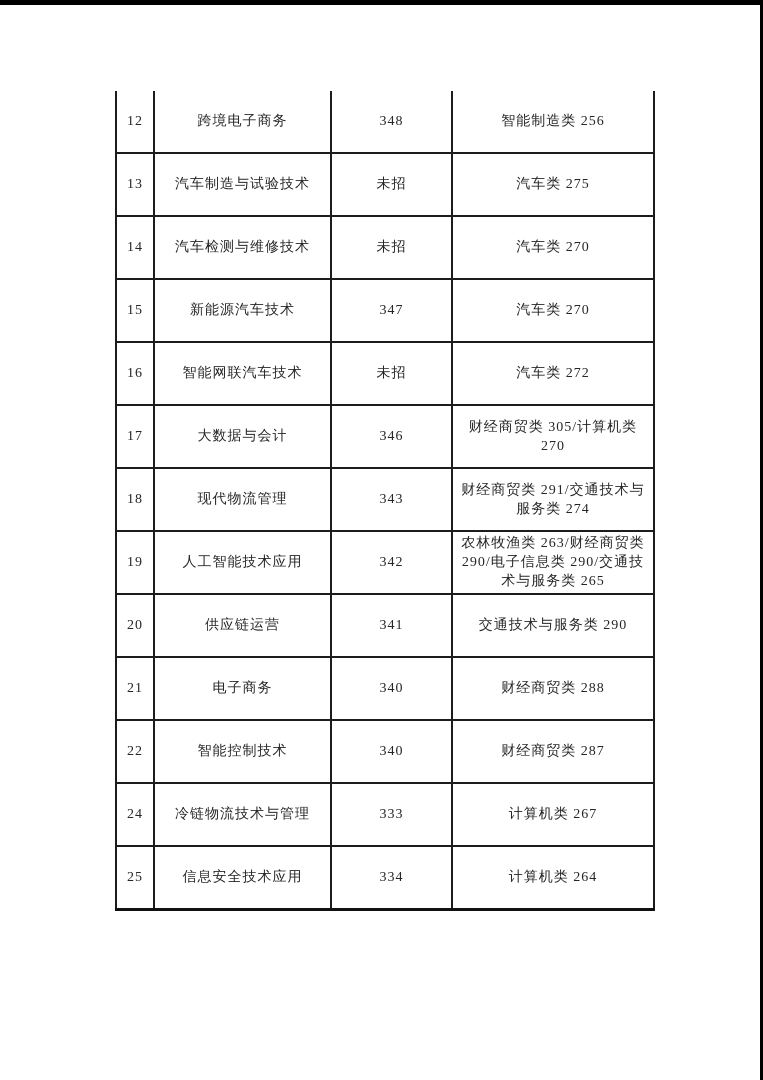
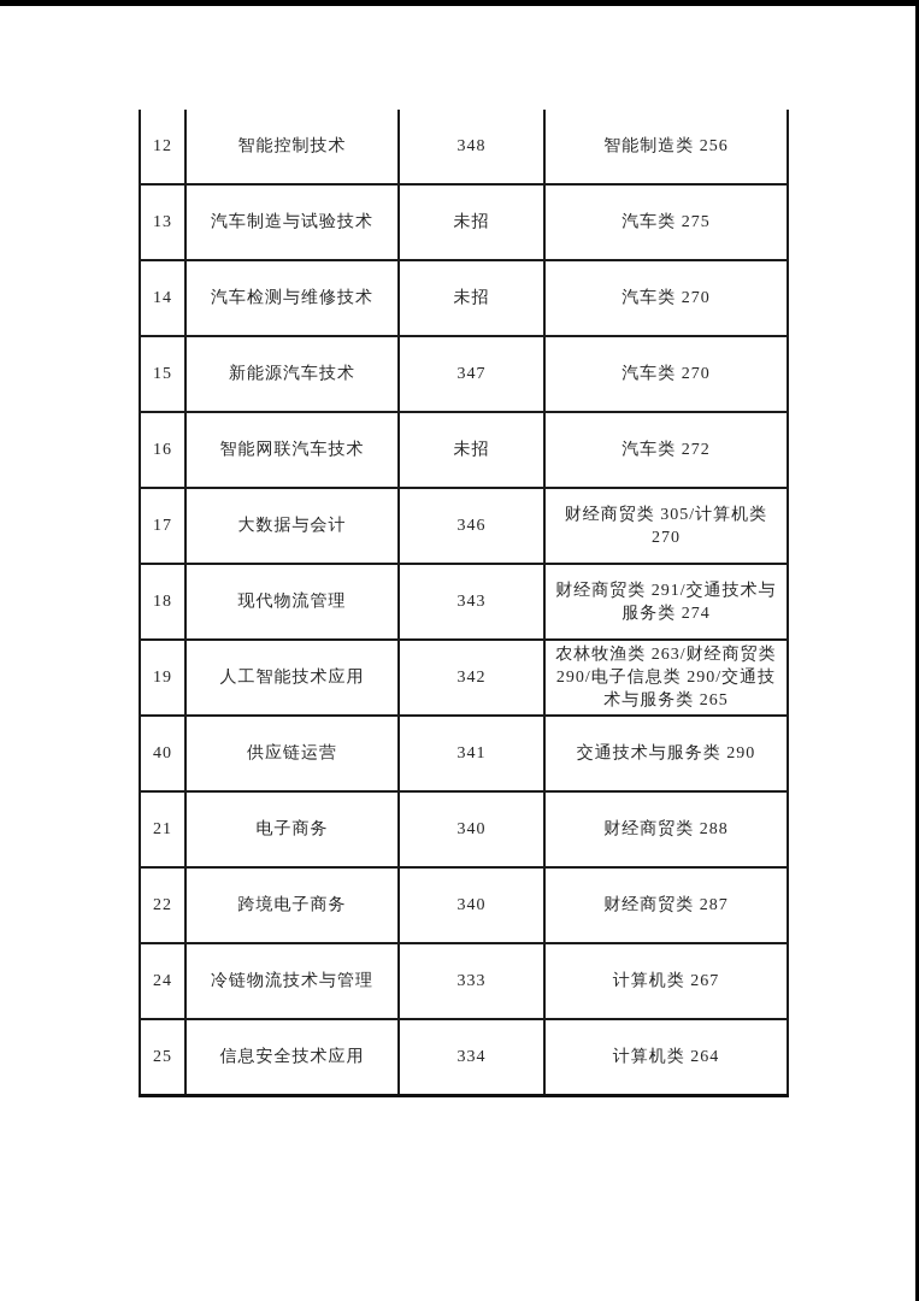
- 12	跨境电子商务	348	智能制造类 256
+ 12	智能控制技术	348	智能制造类 256
  13	汽车制造与试验技术	未招	汽车类 275
  14	汽车检测与维修技术	未招	汽车类 270
  15	新能源汽车技术	347	汽车类 270
  16	智能网联汽车技术	未招	汽车类 272
  17	大数据与会计	346	财经商贸类 305/计算机类 270
  18	现代物流管理	343	财经商贸类 291/交通技术与服务类 274
  19	人工智能技术应用	342	农林牧渔类 263/财经商贸类 290/电子信息类 290/交通技术与服务类 265
- 20	供应链运营	341	交通技术与服务类 290
+ 40	供应链运营	341	交通技术与服务类 290
  21	电子商务	340	财经商贸类 288
- 22	智能控制技术	340	财经商贸类 287
+ 22	跨境电子商务	340	财经商贸类 287
  24	冷链物流技术与管理	333	计算机类 267
  25	信息安全技术应用	334	计算机类 264
